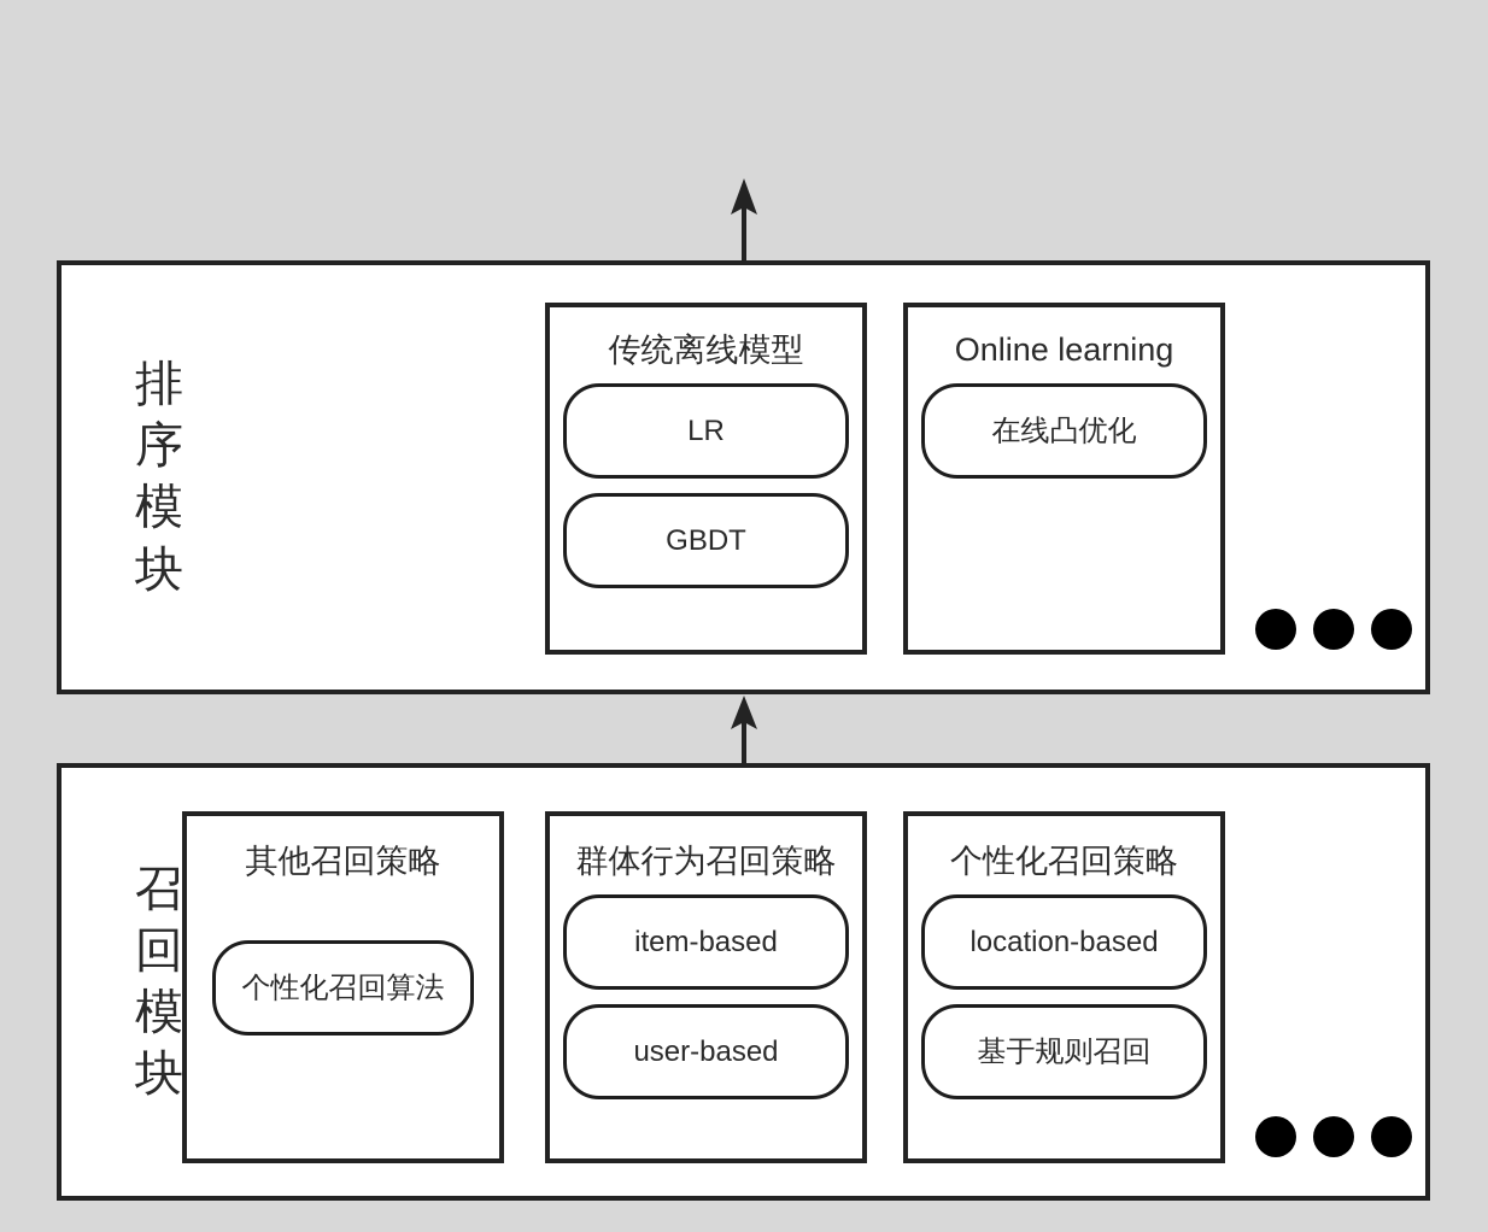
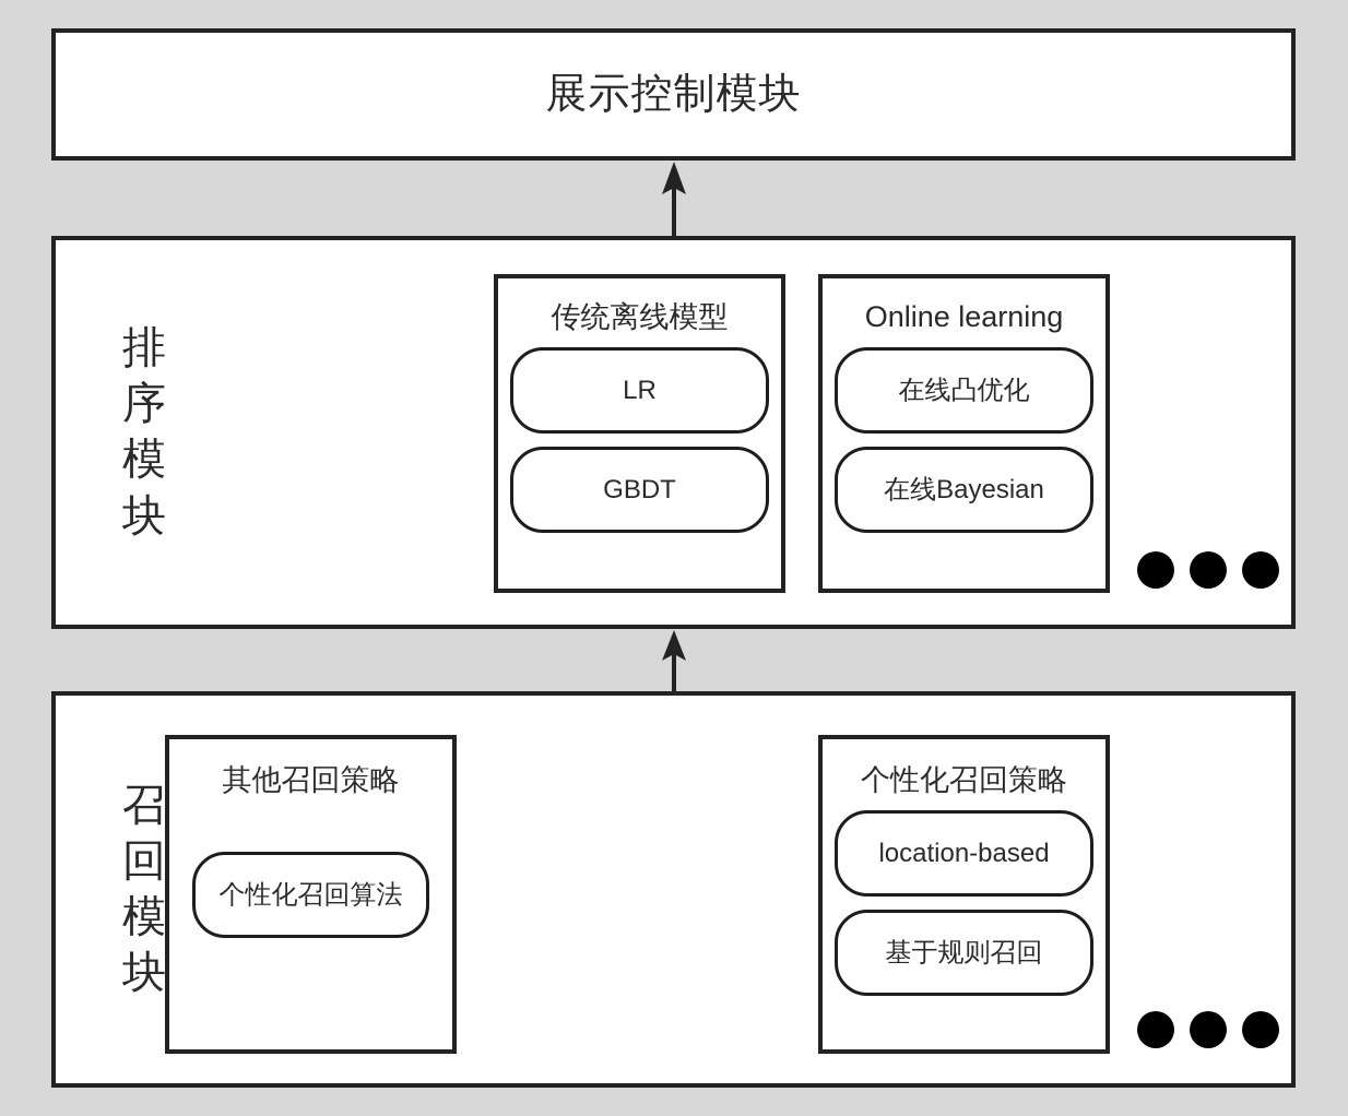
+ 展示控制模块
  排
  序
  模
  块
  传统离线模型
  LR
  GBDT
  Online learning
  在线凸优化
+ 在线Bayesian
  召
  回
  模
  块
  其他召回策略
  个性化召回算法
- 群体行为召回策略
- item-based
- user-based
  个性化召回策略
  location-based
  基于规则召回
